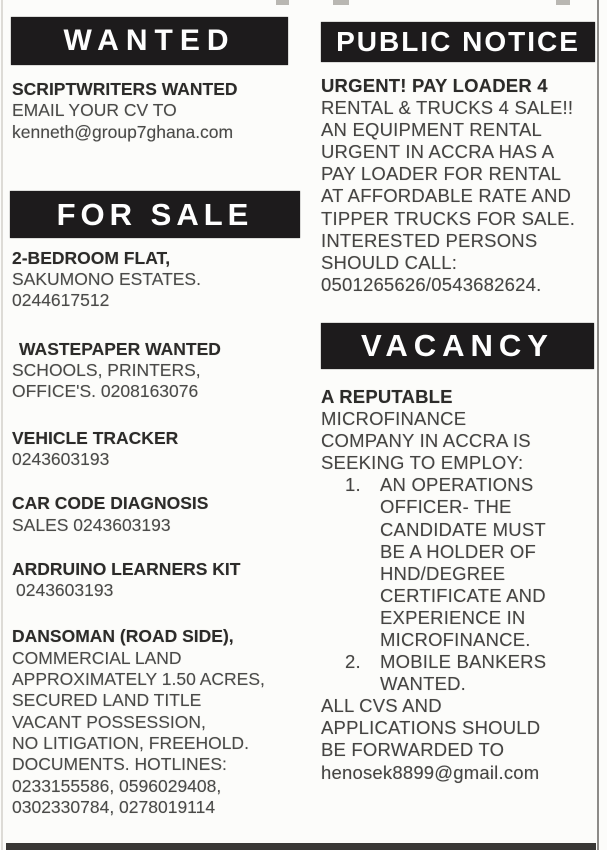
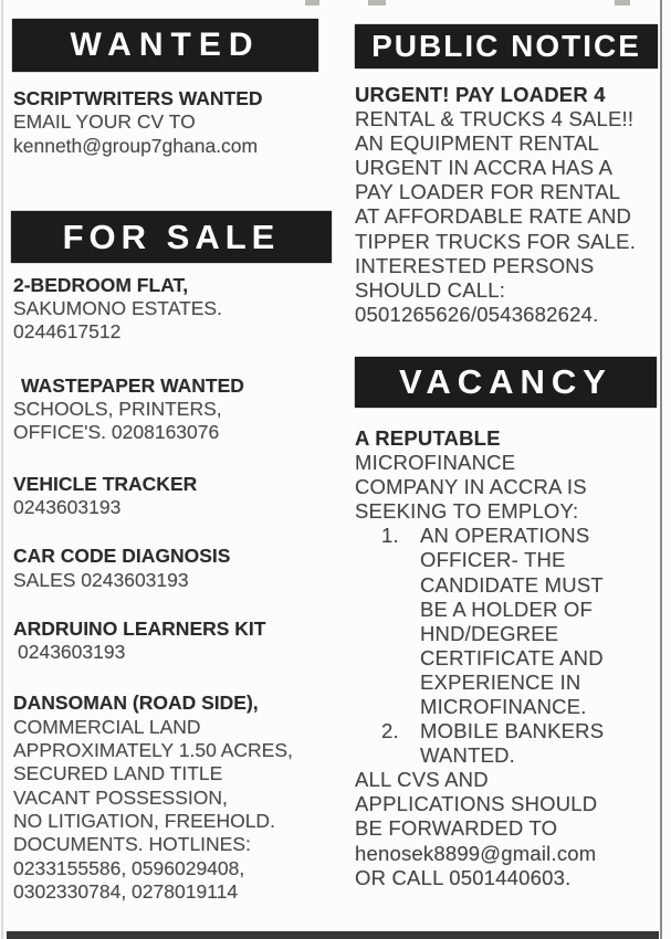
  WANTED
  SCRIPTWRITERS WANTED
  EMAIL YOUR CV TO
  kenneth@group7ghana.com
  FOR SALE
  2-BEDROOM FLAT,
  SAKUMONO ESTATES.
  0244617512
  WASTEPAPER WANTED
  SCHOOLS, PRINTERS,
  OFFICE'S. 0208163076
  VEHICLE TRACKER
  0243603193
  CAR CODE DIAGNOSIS
  SALES 0243603193
  ARDRUINO LEARNERS KIT
  0243603193
  DANSOMAN (ROAD SIDE),
  COMMERCIAL LAND
  APPROXIMATELY 1.50 ACRES,
  SECURED LAND TITLE
  VACANT POSSESSION,
  NO LITIGATION, FREEHOLD.
  DOCUMENTS. HOTLINES:
  0233155586, 0596029408,
  0302330784, 0278019114
  PUBLIC NOTICE
  URGENT! PAY LOADER 4
  RENTAL & TRUCKS 4 SALE!!
  AN EQUIPMENT RENTAL
  URGENT IN ACCRA HAS A
  PAY LOADER FOR RENTAL
  AT AFFORDABLE RATE AND
  TIPPER TRUCKS FOR SALE.
  INTERESTED PERSONS
  SHOULD CALL:
  0501265626/0543682624.
  VACANCY
  A REPUTABLE
  MICROFINANCE
  COMPANY IN ACCRA IS
  SEEKING TO EMPLOY:
  1.
  AN OPERATIONS
  OFFICER- THE
  CANDIDATE MUST
  BE A HOLDER OF
  HND/DEGREE
  CERTIFICATE AND
  EXPERIENCE IN
  MICROFINANCE.
  2.
  MOBILE BANKERS
  WANTED.
  ALL CVS AND
  APPLICATIONS SHOULD
  BE FORWARDED TO
  henosek8899@gmail.com
+ OR CALL 0501440603.
